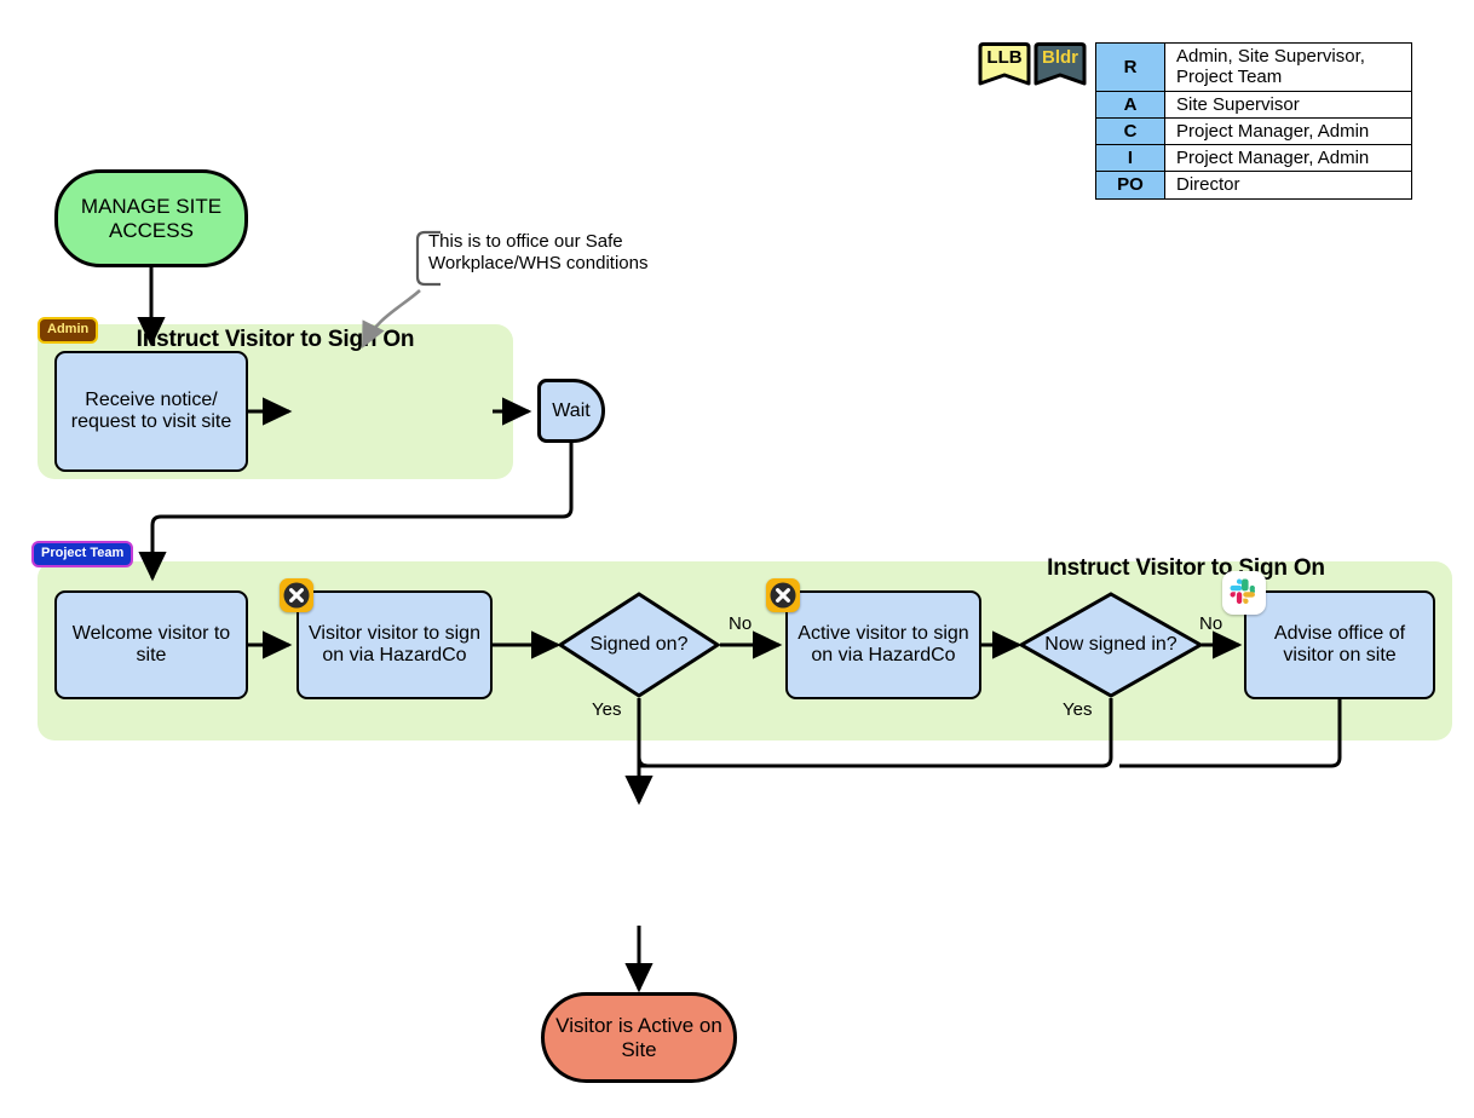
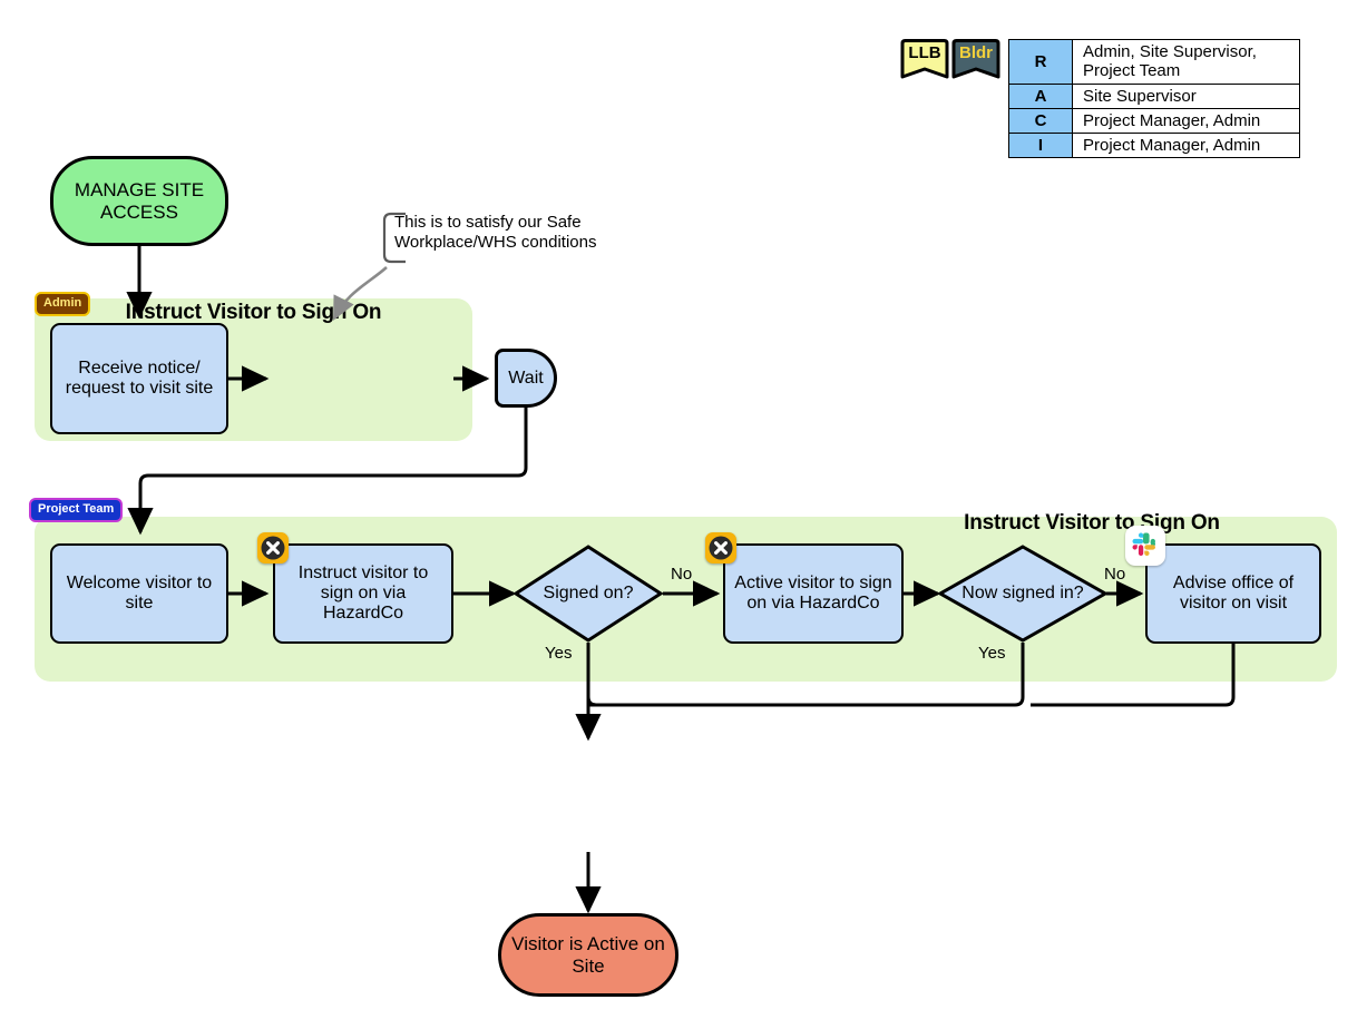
  Instruct Visitor to Sign On
  Admin
  Receive notice/ request to visit site
  Wait
  Instruct Visitor to Sign On
  Project Team
  Welcome visitor to site
- Visitor visitor to sign on via HazardCo
+ Instruct visitor to sign on via HazardCo
  Signed on?
  Active visitor to sign on via HazardCo
  Now signed in?
- Advise office of visitor on site
+ Advise office of visitor on visit
  MANAGE SITE ACCESS
  Visitor is Active on Site
  No
  Yes
  No
  Yes
- This is to office our Safe Workplace/WHS conditions
+ This is to satisfy our Safe Workplace/WHS conditions
  LLB
  Bldr
  R	Admin, Site Supervisor, Project Team
  A	Site Supervisor
  C	Project Manager, Admin
  I	Project Manager, Admin
- PO	Director
